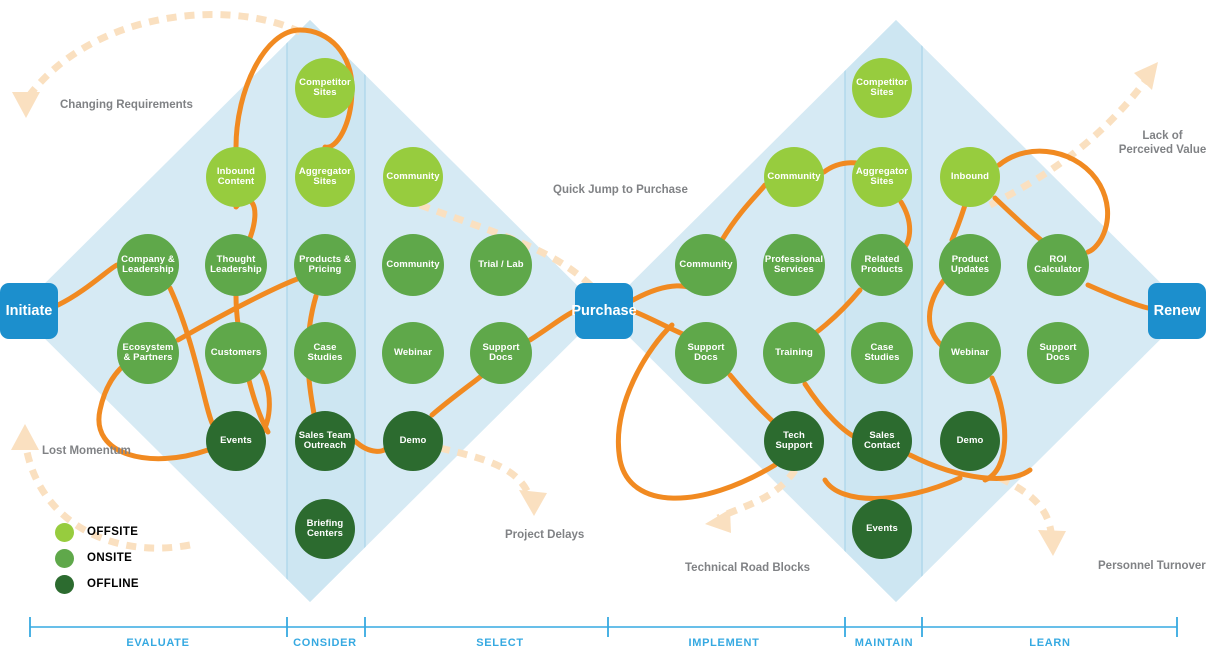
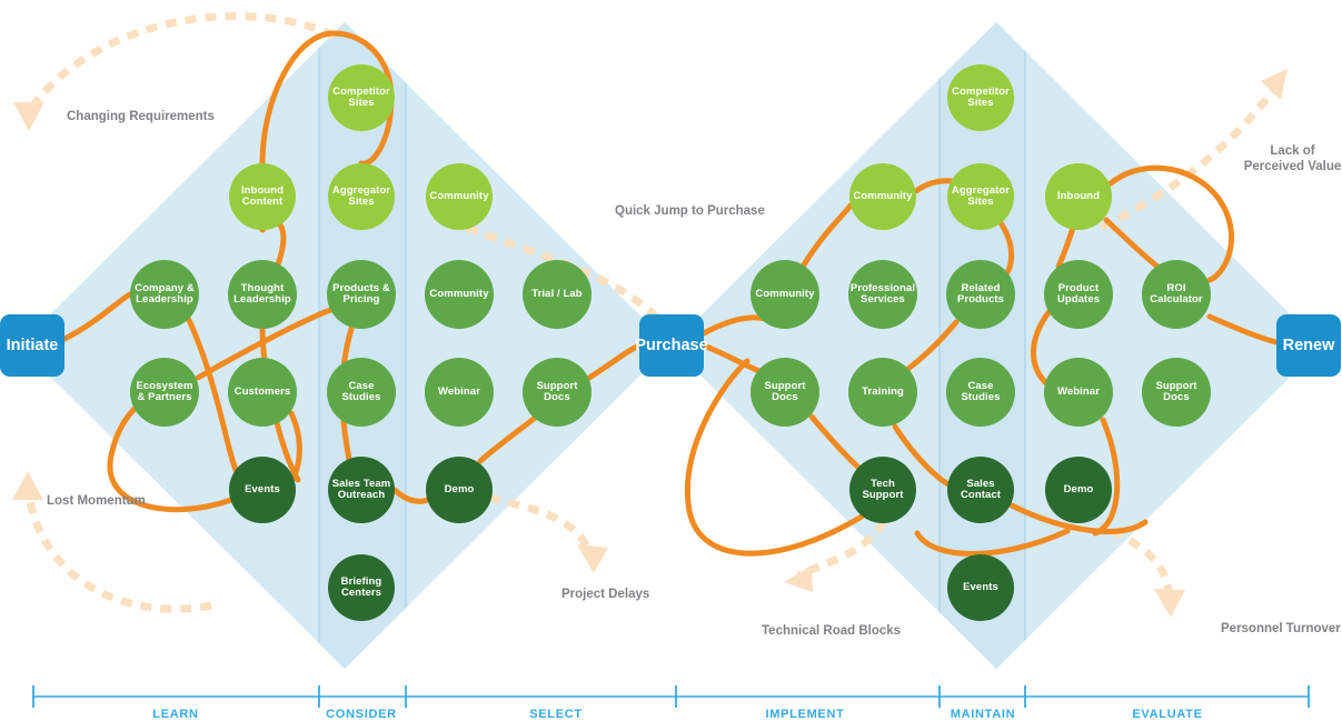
  Competitor Sites
  Inbound Content
  Aggregator Sites
  Community
  Company & Leadership
  Thought Leadership
  Products & Pricing
  Community
  Trial / Lab
  Ecosystem & Partners
  Customers
  Case Studies
  Webinar
  Support Docs
  Events
  Sales Team Outreach
  Demo
  Briefing Centers
  Competitor Sites
  Community
  Aggregator Sites
  Inbound
  Community
  Professional Services
  Related Products
  Product Updates
  ROI Calculator
  Support Docs
  Training
  Case Studies
  Webinar
  Support Docs
  Tech Support
  Sales Contact
  Demo
  Events
  Initiate
  Purchase
  Renew
  Changing Requirements
  Lost Momentum
  Quick Jump to Purchase
  Project Delays
  Technical Road Blocks
  Lack of Perceived Value
  Personnel Turnover
- EVALUATE
+ LEARN
  CONSIDER
  SELECT
  IMPLEMENT
  MAINTAIN
- LEARN
+ EVALUATE
- OFFSITE
- ONSITE
- OFFLINE
